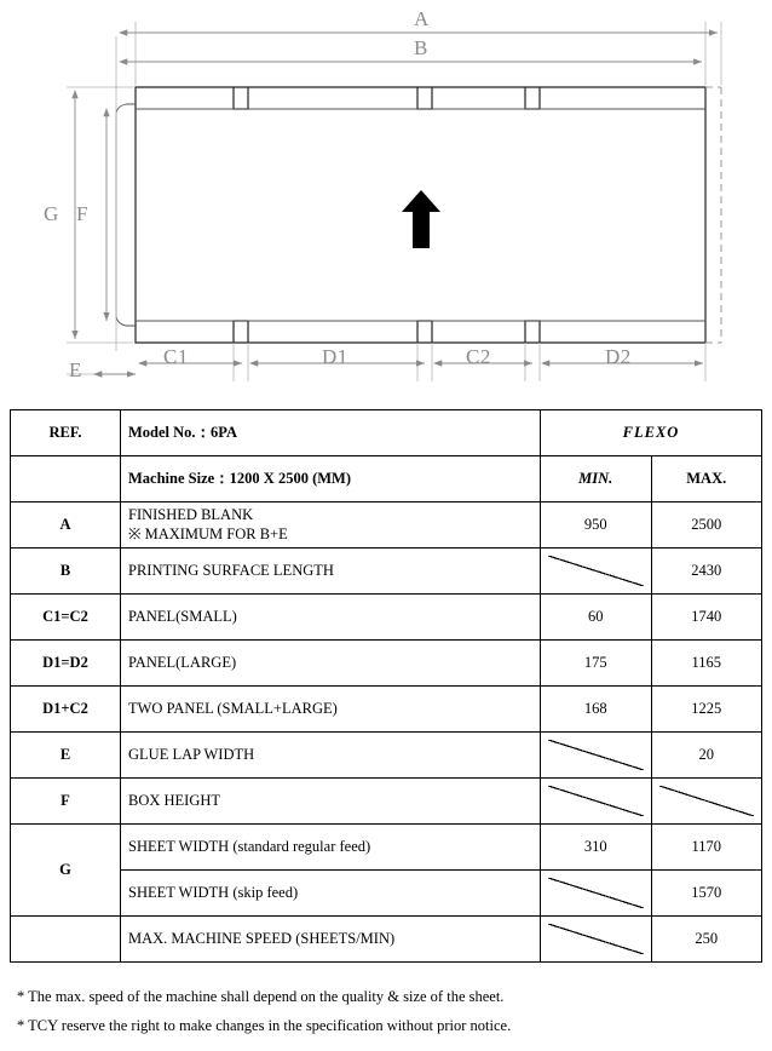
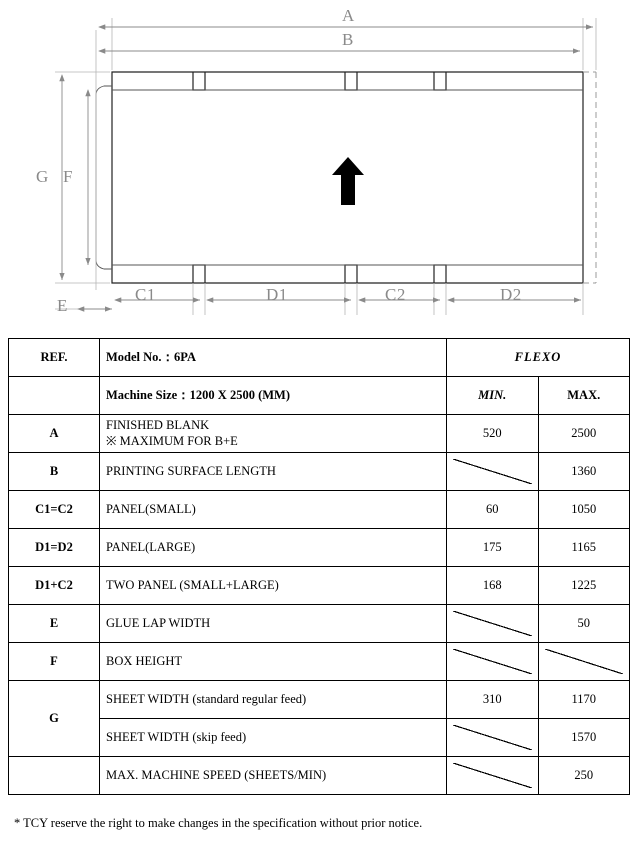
  A
  B
  G
  F
  E
  C1
  D1
  C2
  D2
  REF.	Model No.：6PA	FLEXO
  	Machine Size：1200 X 2500 (MM)	MIN.	MAX.
- A	FINISHED BLANK ※ MAXIMUM FOR B+E	950	2500
+ A	FINISHED BLANK ※ MAXIMUM FOR B+E	520	2500
- B	PRINTING SURFACE LENGTH		2430
+ B	PRINTING SURFACE LENGTH		1360
- C1=C2	PANEL(SMALL)	60	1740
+ C1=C2	PANEL(SMALL)	60	1050
  D1=D2	PANEL(LARGE)	175	1165
  D1+C2	TWO PANEL (SMALL+LARGE)	168	1225
- E	GLUE LAP WIDTH		20
+ E	GLUE LAP WIDTH		50
  F	BOX HEIGHT
  G	SHEET WIDTH (standard regular feed)	310	1170
  SHEET WIDTH (skip feed)		1570
  	MAX. MACHINE SPEED (SHEETS/MIN)		250
- * The max. speed of the machine shall depend on the quality & size of the sheet.
  * TCY reserve the right to make changes in the specification without prior notice.
